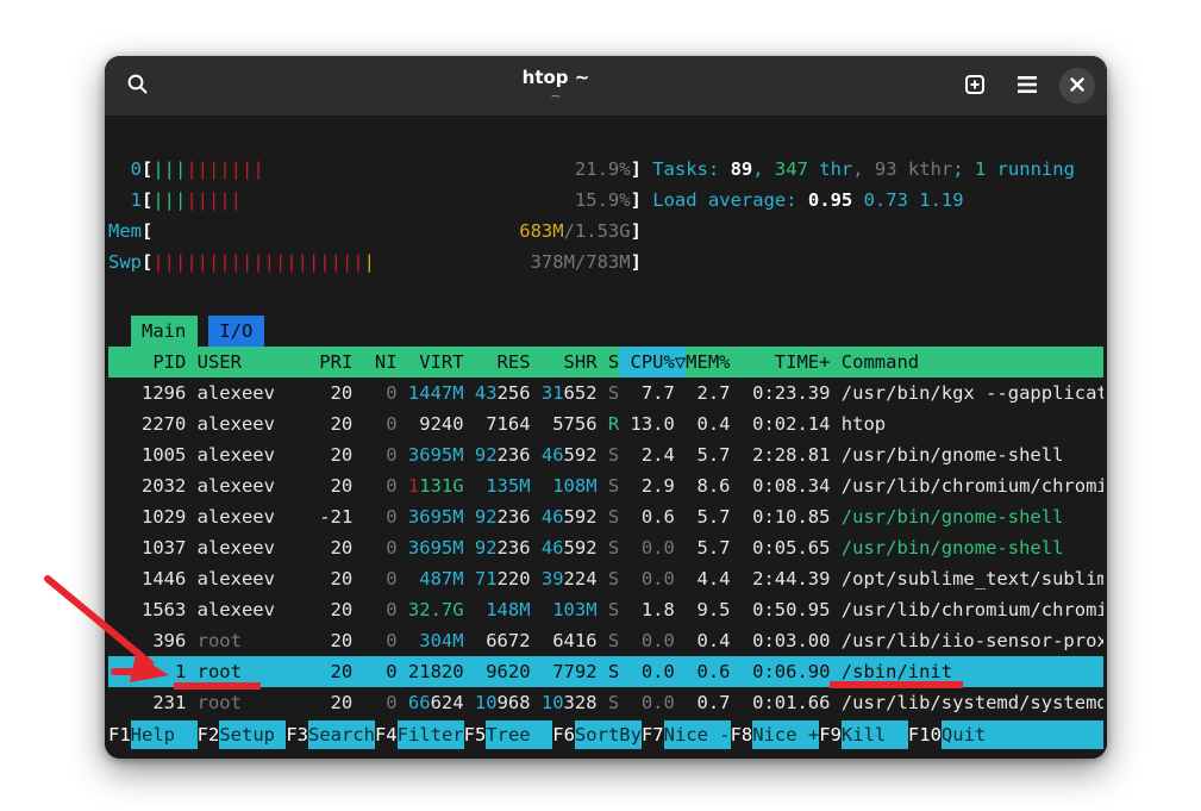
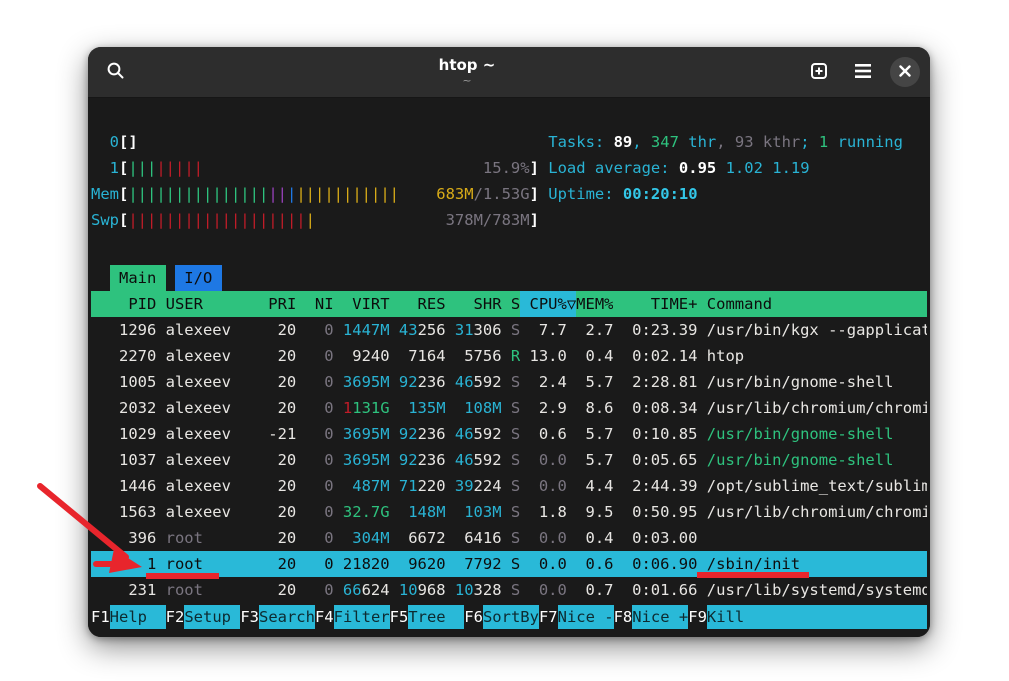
  htop ~
  ~
  0
  [
- ||||||||||
- 21.9%
  ]
  1
  [
  ||||||||
  15.9%
  ]
  Mem
  [
+ |||||||||||||||||||||||||||||
  683M/1.53G
  ]
  Swp
  [
  ||||||||||||||||||||
  378M/783M
  ]
  Tasks: 89, 347 thr, 93 kthr; 1 running
- Load average: 0.95 0.73 1.19
+ Load average: 0.95 1.02 1.19
+ Uptime: 00:20:10
  Main I/O
  PID
  USER
  PRI
  NI
  VIRT
  RES
  SHR
  S
  CPU%
  ▽
  MEM%
  TIME+
  Command
  1296
  alexeev
  20
  0
  1447M
  43256
- 31652
+ 31306
  S
  7.7
  2.7
  0:23.39
  /usr/bin/kgx --gapplicat
  2270
  alexeev
  20
  0
  9240
  7164
  5756
  R
  13.0
  0.4
  0:02.14
  htop
  1005
  alexeev
  20
  0
  3695M
  92236
  46592
  S
  2.4
  5.7
  2:28.81
  /usr/bin/gnome-shell
  2032
  alexeev
  20
  0
  1131G
  135M
  108M
  S
  2.9
  8.6
  0:08.34
  /usr/lib/chromium/chromi
  1029
  alexeev
  -21
  0
  3695M
  92236
  46592
  S
  0.6
  5.7
  0:10.85
  /usr/bin/gnome-shell
  1037
  alexeev
  20
  0
  3695M
  92236
  46592
  S
  0.0
  5.7
  0:05.65
  /usr/bin/gnome-shell
  1446
  alexeev
  20
  0
  487M
  71220
  39224
  S
  0.0
  4.4
  2:44.39
  /opt/sublime_text/sublim
  1563
  alexeev
  20
  0
  32.7G
  148M
  103M
  S
  1.8
  9.5
  0:50.95
  /usr/lib/chromium/chromi
  396
  root
  20
  0
  304M
  6672
  6416
  S
  0.0
  0.4
  0:03.00
- /usr/lib/iio-sensor-prox
  1
  root
  20
  0
  21820
  9620
  7792
  S
  0.0
  0.6
  0:06.90
  /sbin/init
  231
  root
  20
  0
  66624
  10968
  10328
  S
  0.0
  0.7
  0:01.66
  /usr/lib/systemd/systemd
  F1
  Help
  F2
  Setup
  F3
  Search
  F4
  Filter
  F5
  Tree
  F6
  SortBy
  F7
  Nice -
  F8
  Nice +
  F9
  Kill
- F10
- Quit
